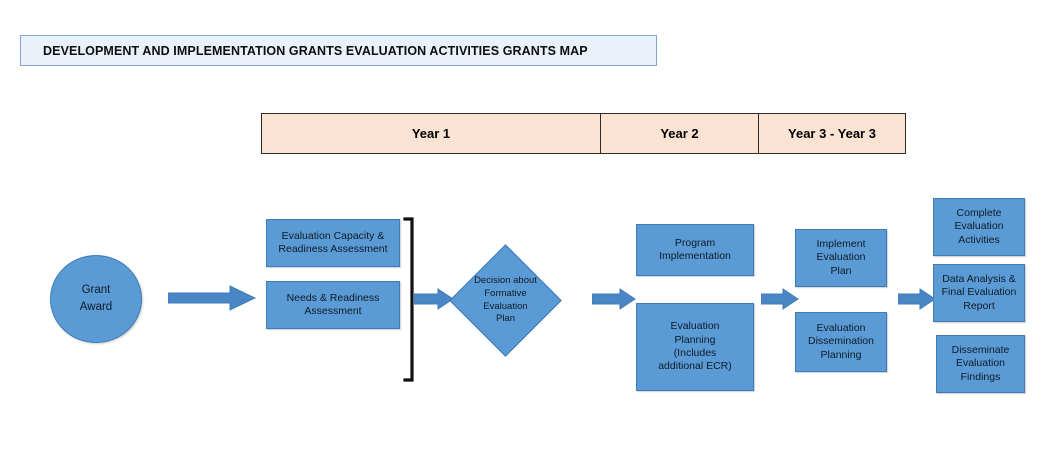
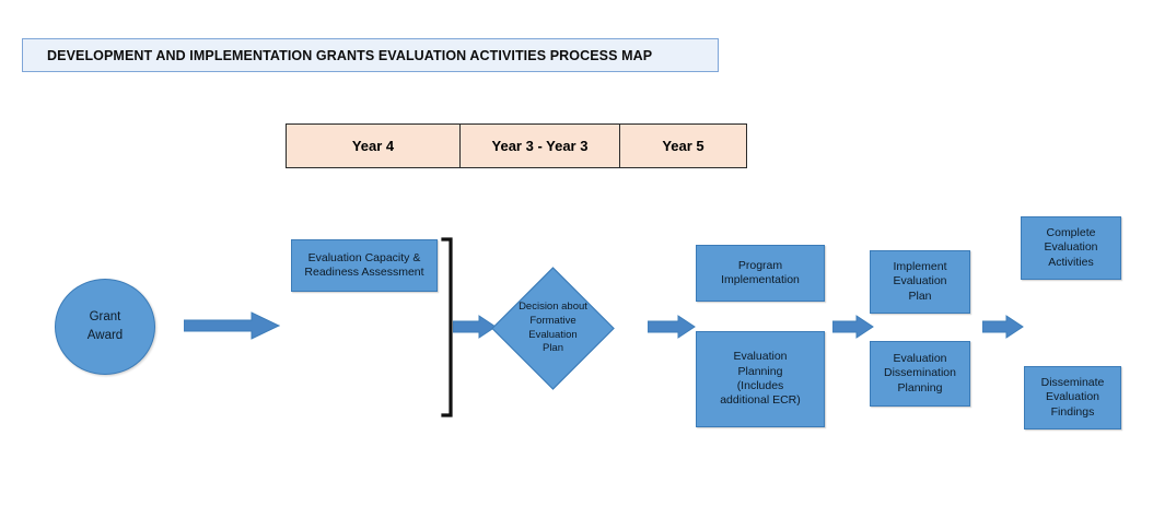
- DEVELOPMENT AND IMPLEMENTATION GRANTS EVALUATION ACTIVITIES GRANTS MAP
+ DEVELOPMENT AND IMPLEMENTATION GRANTS EVALUATION ACTIVITIES PROCESS MAP
- Year 1
- Year 2
+ Year 4
  Year 3 - Year 3
+ Year 5
  Grant
  Award
  Evaluation Capacity &
  Readiness Assessment
- Needs & Readiness
- Assessment
  Decision about
  Formative
  Evaluation
  Plan
  Program
  Implementation
  Evaluation
  Planning
  (Includes
  additional ECR)
  Implement
  Evaluation
  Plan
  Evaluation
  Dissemination
  Planning
  Complete
  Evaluation
  Activities
- Data Analysis &
- Final Evaluation
- Report
  Disseminate
  Evaluation
  Findings
